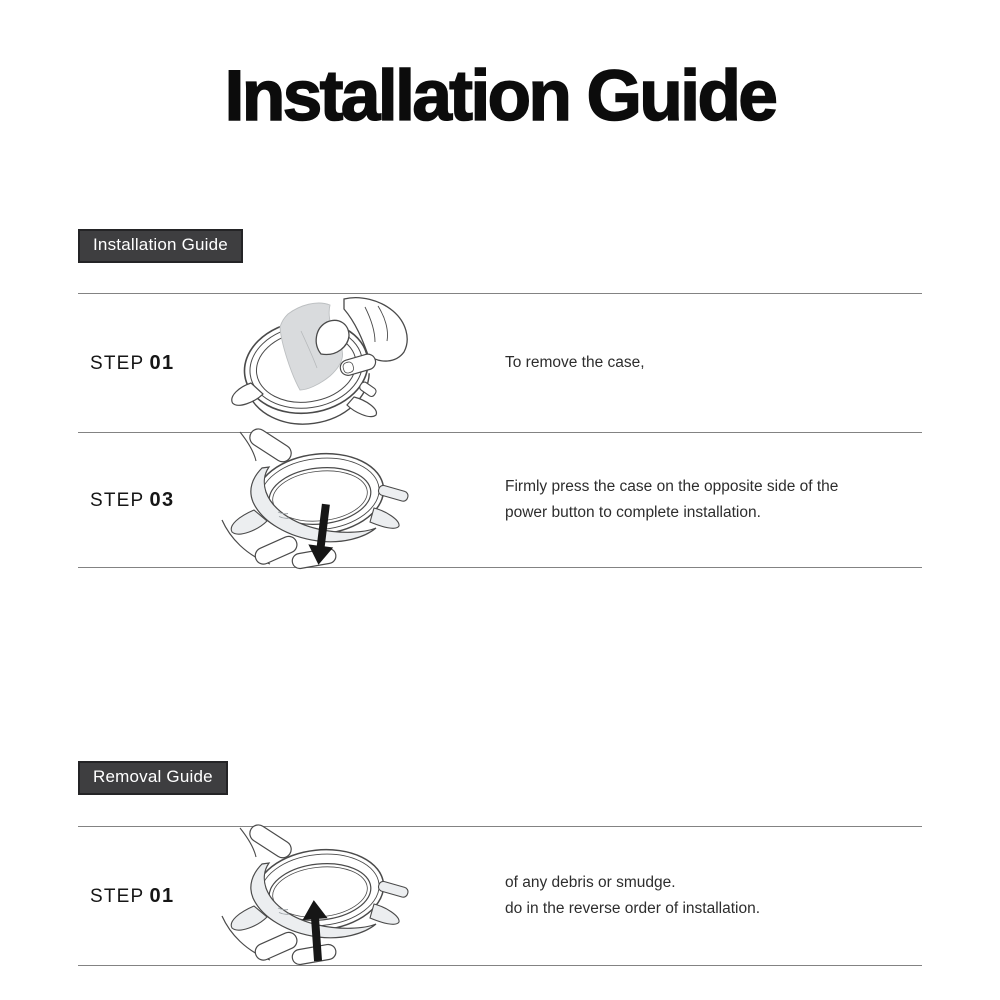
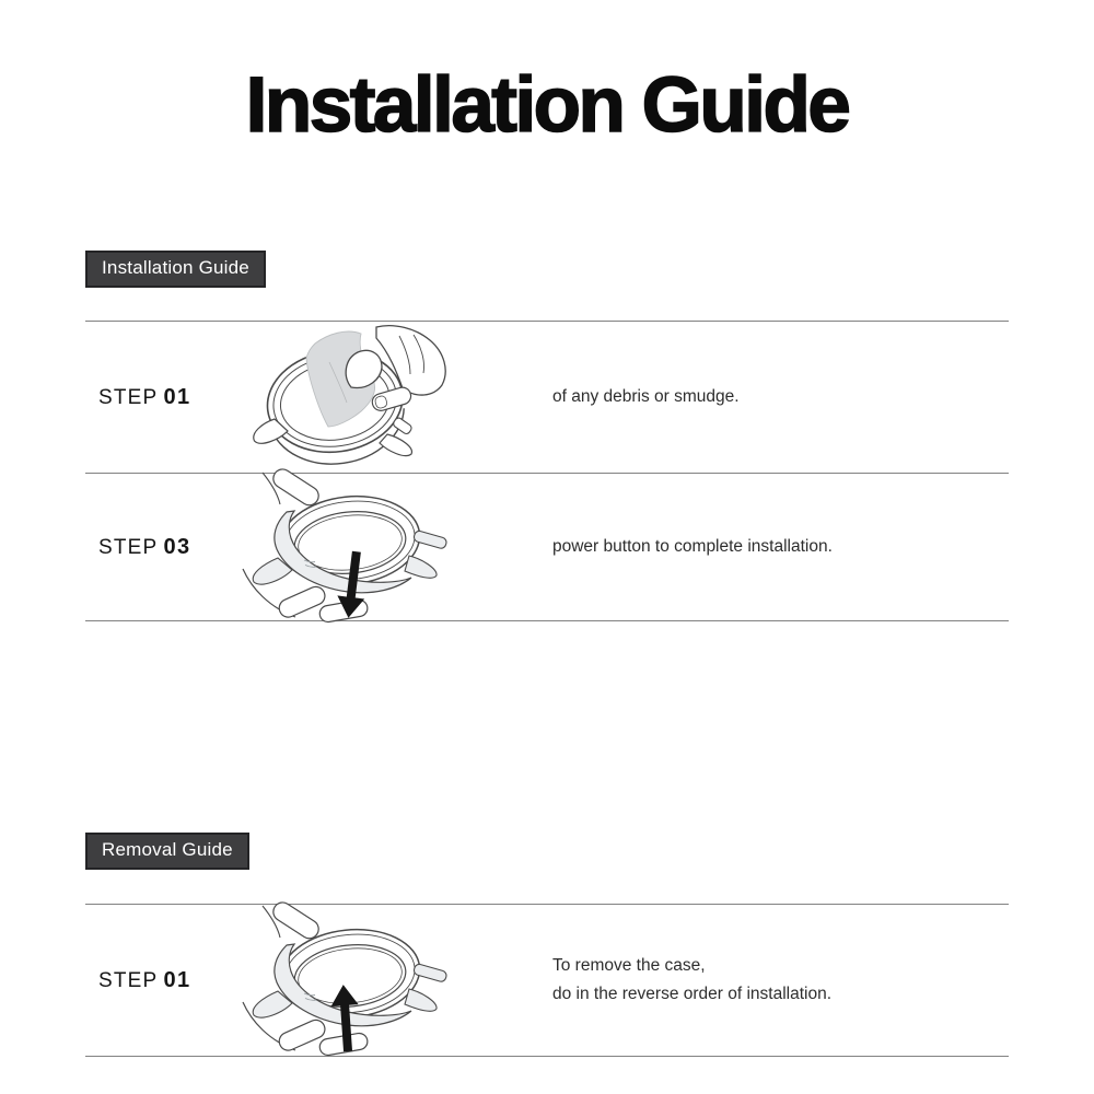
  Installation Guide
  Installation Guide
  STEP 01
- To remove the case,
+ of any debris or smudge.
  STEP 03
- Firmly press the case on the opposite side of the
  power button to complete installation.
  Removal Guide
  STEP 01
- of any debris or smudge.
+ To remove the case,
  do in the reverse order of installation.
